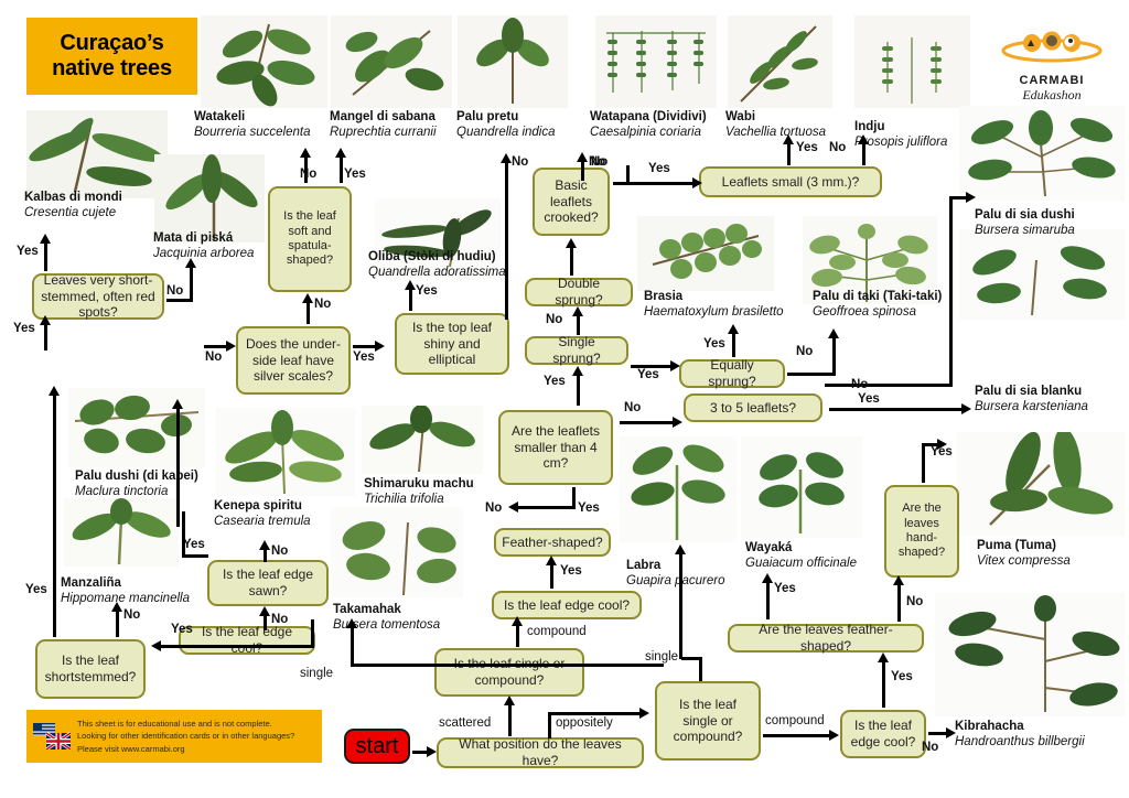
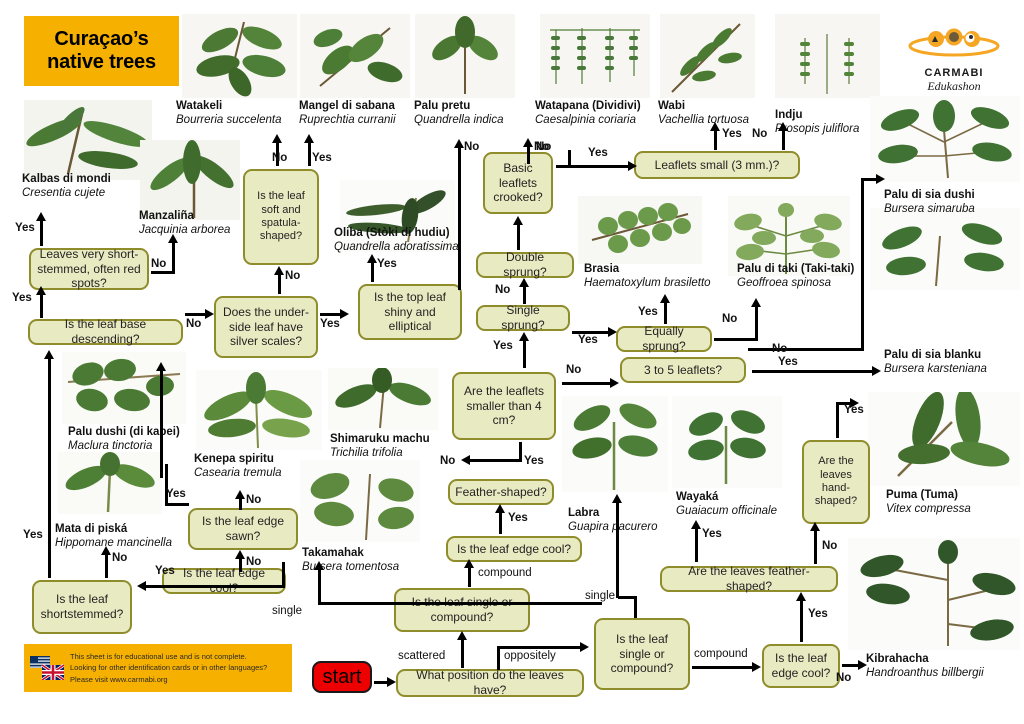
  Curaçao’s native trees
  CARMABI
  Edukashon
  Watakeli
  Bourreria succelenta
  Mangel di sabana
  Ruprechtia curranii
  Palu pretu
  Quandrella indica
  Watapana (Dividivi)
  Caesalpinia coriaria
  Wabi
  Vachellia tortuosa
  Indju
  Posopis juliflora
  Kalbas di mondi
  Cresentia cujete
- Mata di piská
+ Manzaliña
  Jacquinia arborea
  Oliba (Stòki di hudiu)
  Quandrella adoratissima
  Brasia
  Haematoxylum brasiletto
  Palu di taki (Taki-taki)
  Geoffroea spinosa
  Palu di sia dushi
  Bursera simaruba
  Palu di sia blanku
  Bursera karsteniana
  Palu dushi (di kaei)
  Maclura tinctoria
  Kenepa spiritu
  Casearia tremula
  Shimaruku machu
  Trichilia trifolia
- Manzaliña
+ Mata di piská
  Hippomane mancinella
  Takamahak
  Busera tomentosa
  Labra
  Guapiraacurero
  Wayaká
  Guaiacum officinale
  Puma (Tuma)
  Vitex compressa
  Kibrahacha
  Handroanthus billbergii
  What position do the leaves have?
  Is the leaf single or compound?
  Is the leaf edge cool?
  Is the leaf edge cool?
  Is the leaf edge cool?
  Is the leaf edge sawn?
  Is the leaf shortstemmed?
  Feather-shaped?
  Are the leaves feather-shaped?
  Are the leaves hand-shaped?
  Are the leaflets smaller than 4 cm?
  Single sprung?
  Double sprung?
  Equally sprung?
  3 to 5 leaflets?
  Basic leaflets crooked?
  Leaflets small (3 mm.)?
  Is the top leaf shiny and elliptical
  Does the under-side leaf have silver scales?
  Is the leaf soft and spatula-shaped?
+ Is the leaf base descending?
  Leaves very short-stemmed, often red spots?
  start
  scattered
  oppositely
  compound
  No
  Yes
  single
  No
  Yes
  No
  Yes
  Yes
  No
  Yes
  No
  No
  Yes
  No
  Yes
  Yes
  No
  Yes
  No
  Yes
  Yes
  No
  No
  Yes
  Yes
  No
  Yes
  Yes
  No
  No
  Yes
  No
  single
  compound
  No
  Yes
  Yes
  No
  Yes
  This sheet is for educational use and is not complete.
  Looking for other identification cards or in other languages?
  Please visit www.carmabi.org
